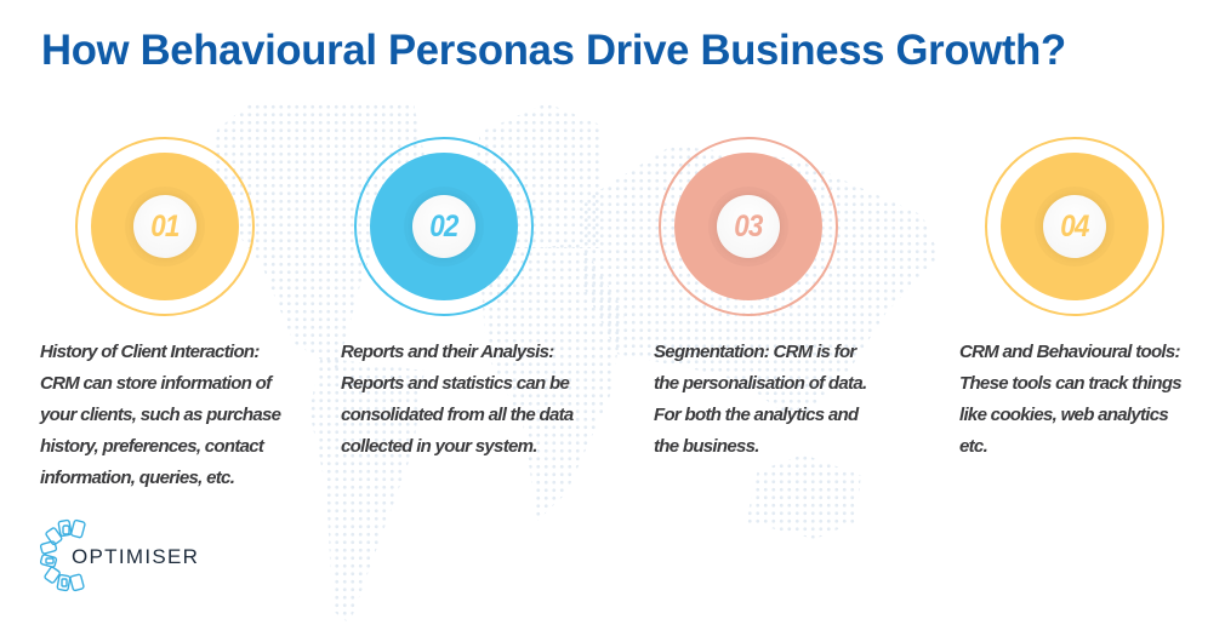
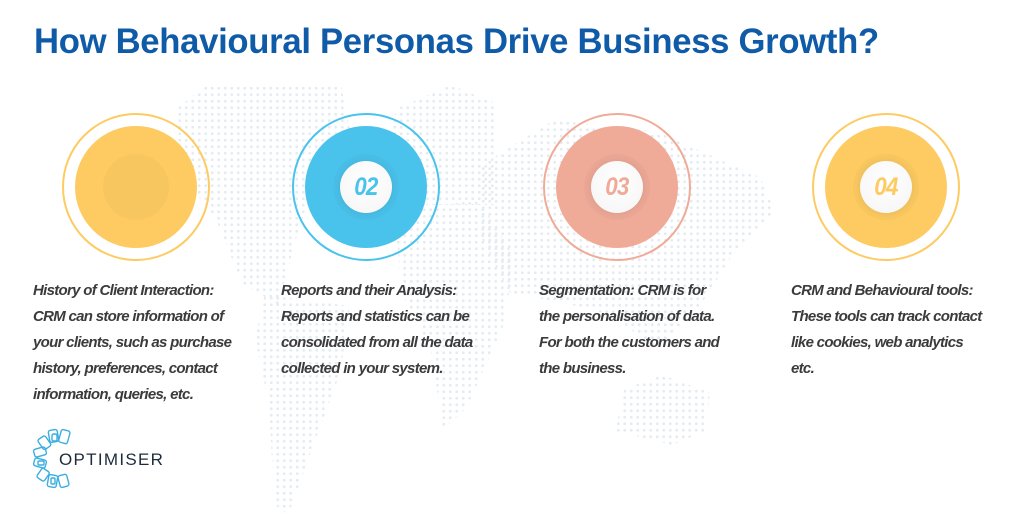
  How Behavioural Personas Drive Business Growth?
- 01
  History of Client Interaction:
  CRM can store information of
  your clients, such as purchase
  history, preferences, contact
  information, queries, etc.
  02
  Reports and their Analysis:
  Reports and statistics can be
  consolidated from all the data
  collected in your system.
  03
  Segmentation: CRM is for
  the personalisation of data.
- For both the analytics and
+ For both the customers and
  the business.
  04
  CRM and Behavioural tools:
- These tools can track things
+ These tools can track contact
  like cookies, web analytics
  etc.
  OPTIMISER
